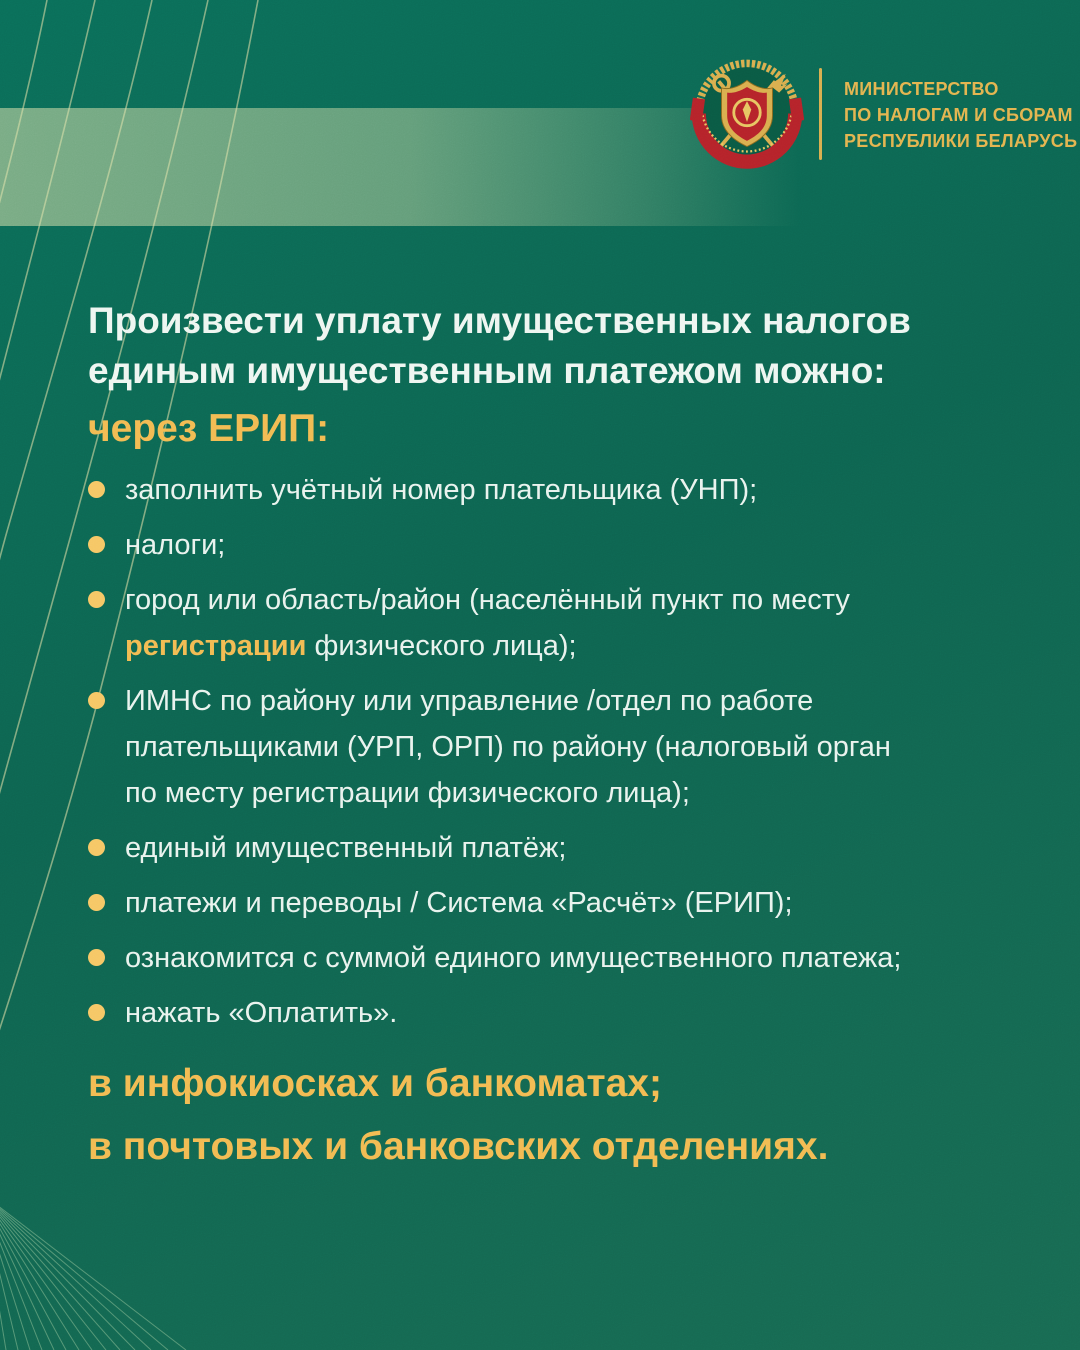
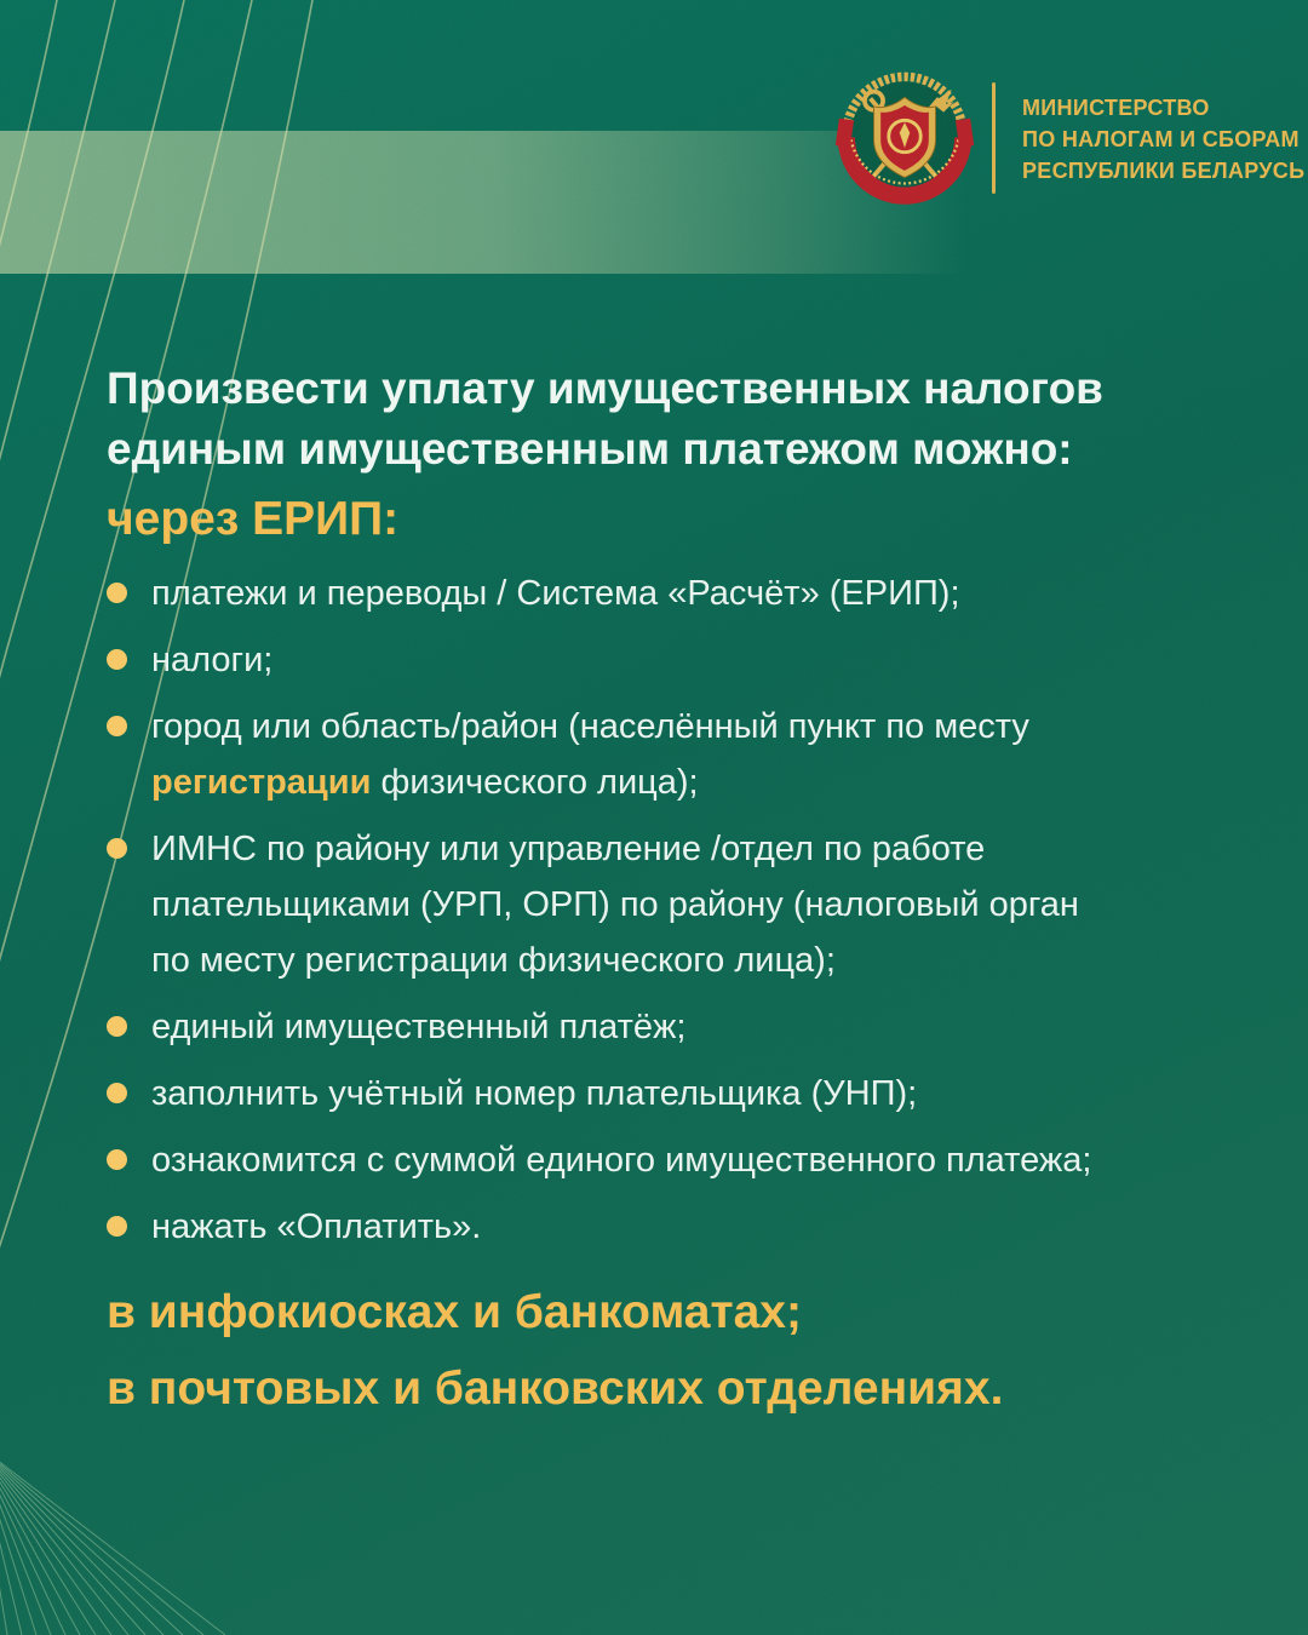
  МИНИСТЕРСТВО
  ПО НАЛОГАМ И СБОРАМ
  РЕСПУБЛИКИ БЕЛАРУСЬ
  Произвести уплату имущественных налогов
  единым имущественным платежом можно:
  через ЕРИП:
- заполнить учётный номер плательщика (УНП);
+ платежи и переводы / Система «Расчёт» (ЕРИП);
  налоги;
  город или область/район (населённый пункт по месту регистрации физического лица);
  ИМНС по району или управление /отдел по работе плательщиками (УРП, ОРП) по району (налоговый орган по месту регистрации физического лица);
  единый имущественный платёж;
- платежи и переводы / Система «Расчёт» (ЕРИП);
+ заполнить учётный номер плательщика (УНП);
  ознакомится с суммой единого имущественного платежа;
  нажать «Оплатить».
  в инфокиосках и банкоматах;
  в почтовых и банковских отделениях.
